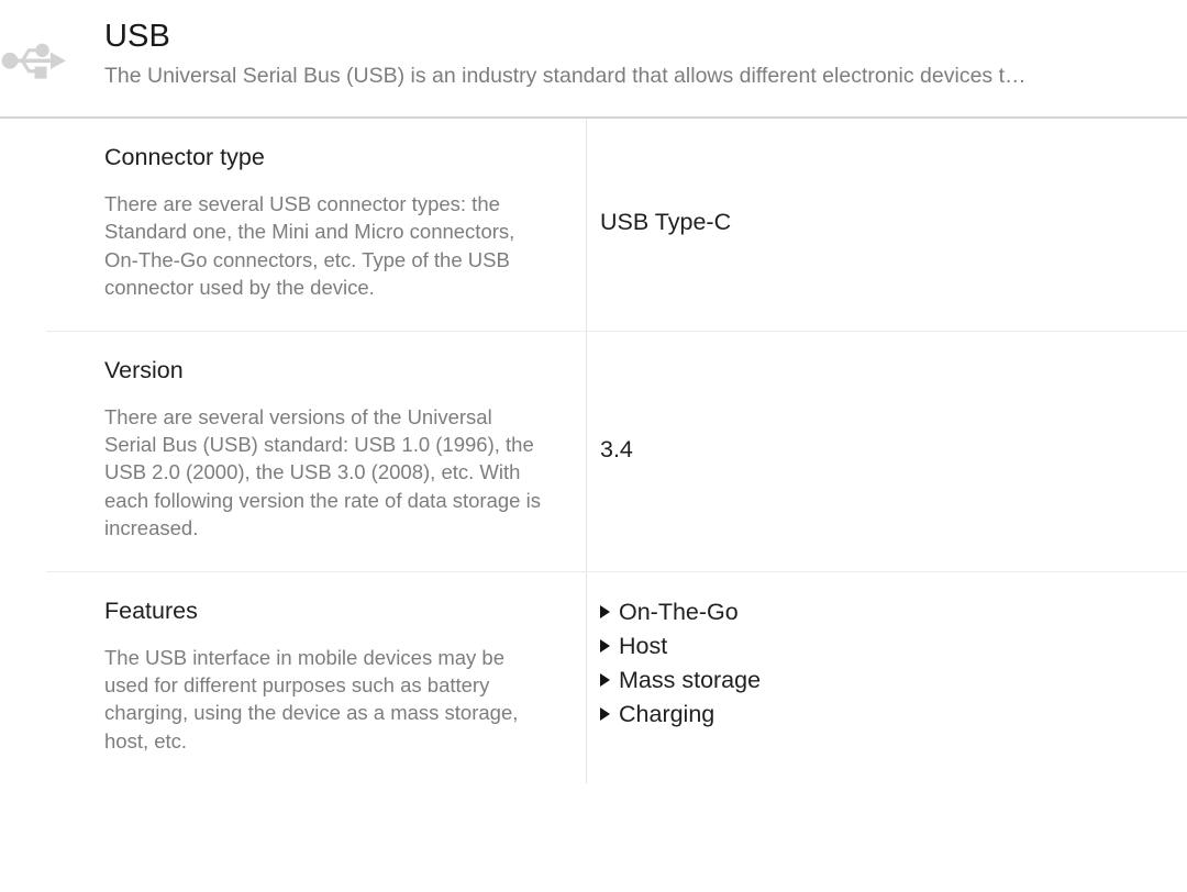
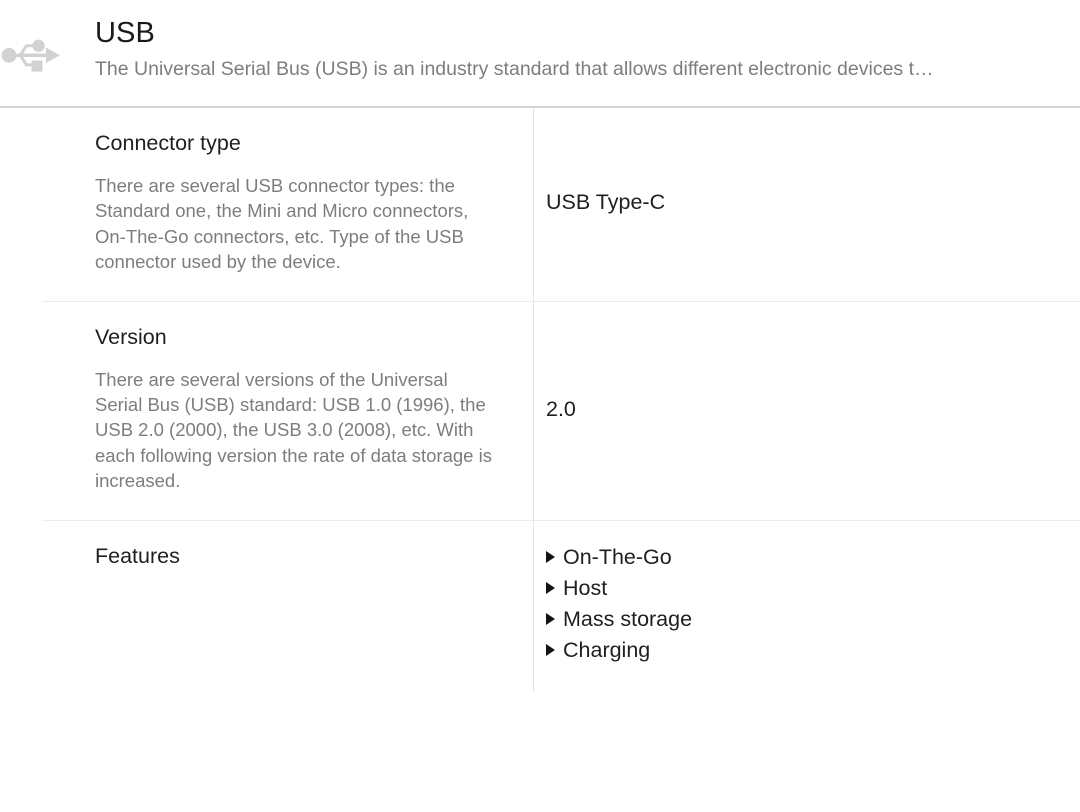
  USB
  The Universal Serial Bus (USB) is an industry standard that allows different electronic devices t…
  Connector type
  There are several USB connector types: the Standard one, the Mini and Micro connectors, On-The-Go connectors, etc. Type of the USB connector used by the device.
  USB Type-C
  Version
  There are several versions of the Universal Serial Bus (USB) standard: USB 1.0 (1996), the USB 2.0 (2000), the USB 3.0 (2008), etc. With each following version the rate of data storage is increased.
- 3.4
+ 2.0
  Features
- The USB interface in mobile devices may be used for different purposes such as battery charging, using the device as a mass storage, host, etc.
  On-The-Go
  Host
  Mass storage
  Charging
